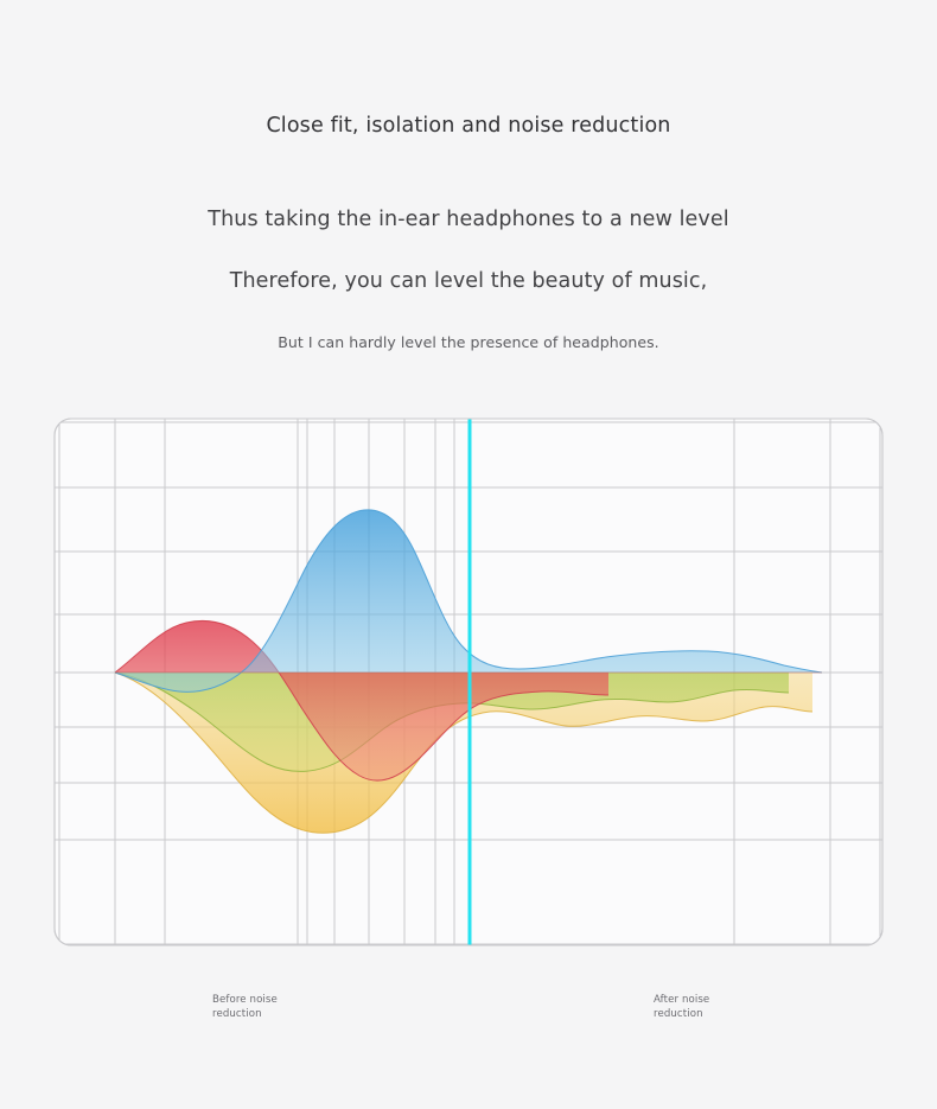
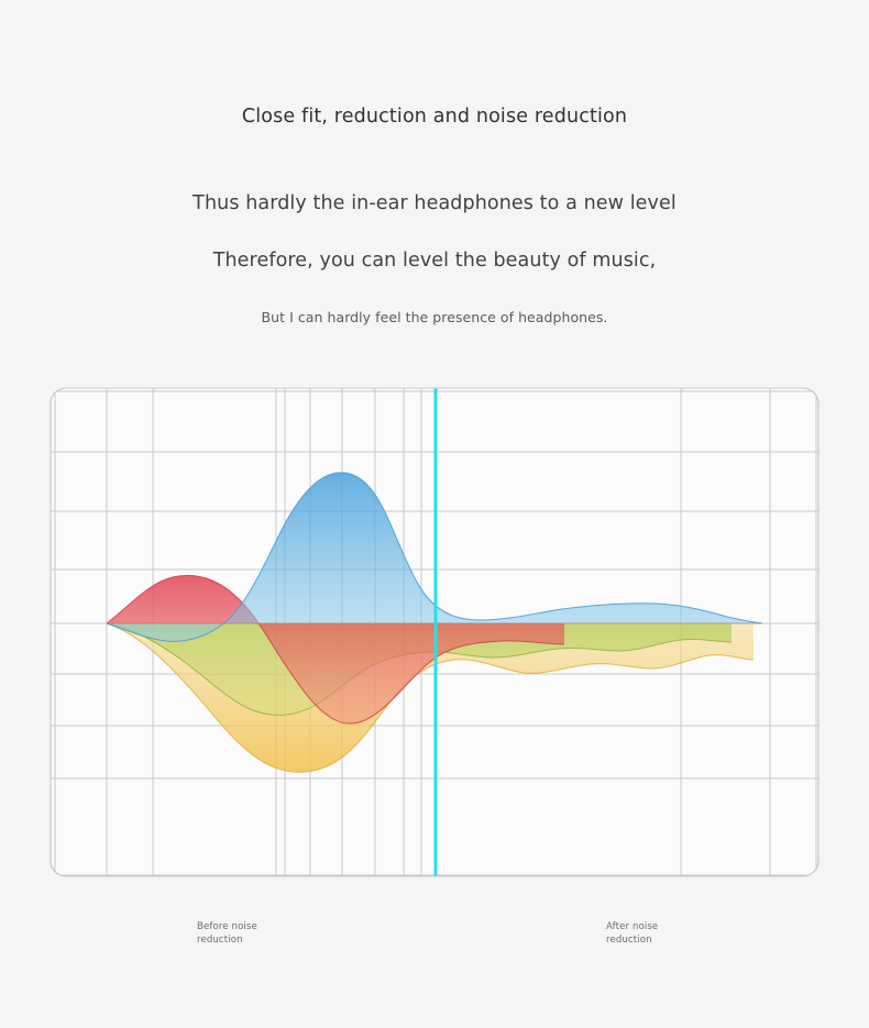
- Close fit, isolation and noise reduction
+ Close fit, reduction and noise reduction
- Thus taking the in-ear headphones to a new level
+ Thus hardly the in-ear headphones to a new level
  Therefore, you can level the beauty of music,
- But I can hardly level the presence of headphones.
+ But I can hardly feel the presence of headphones.
  Before noise
  reduction
  After noise
  reduction
